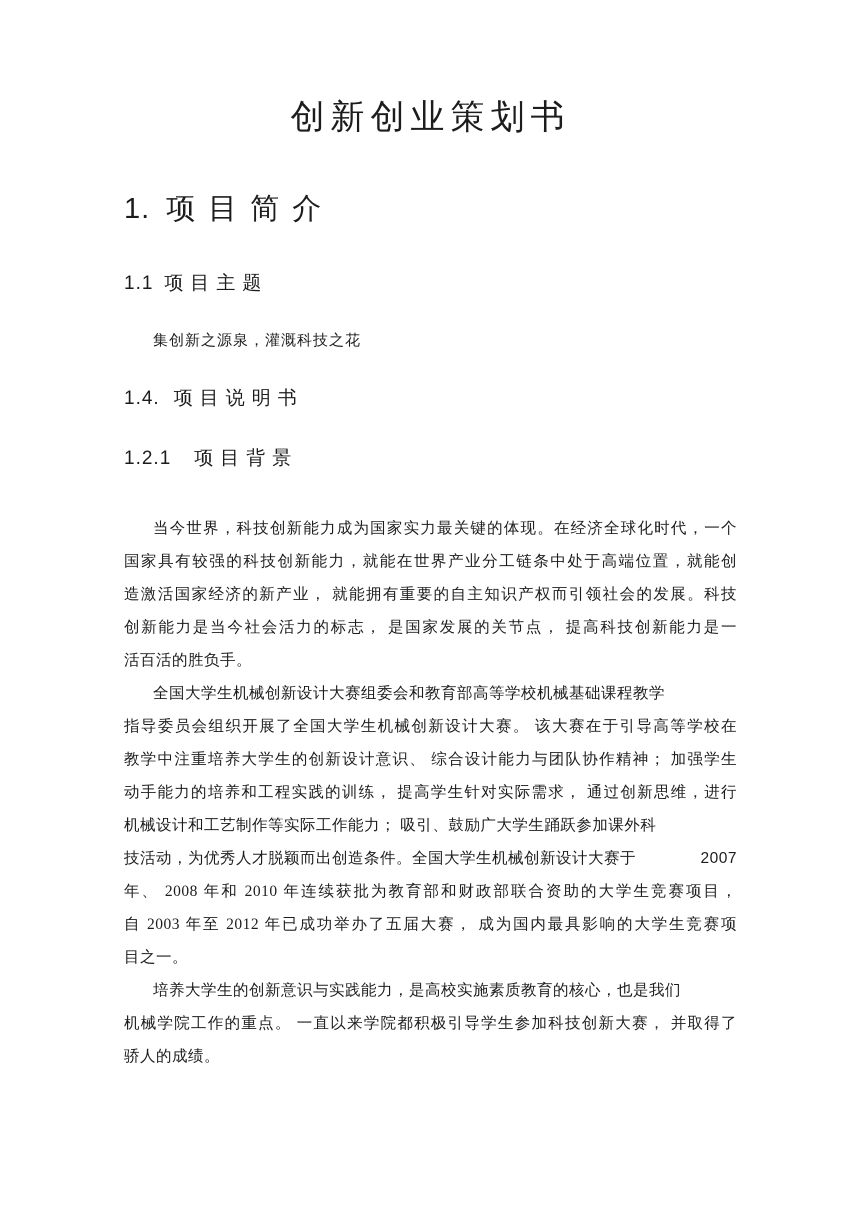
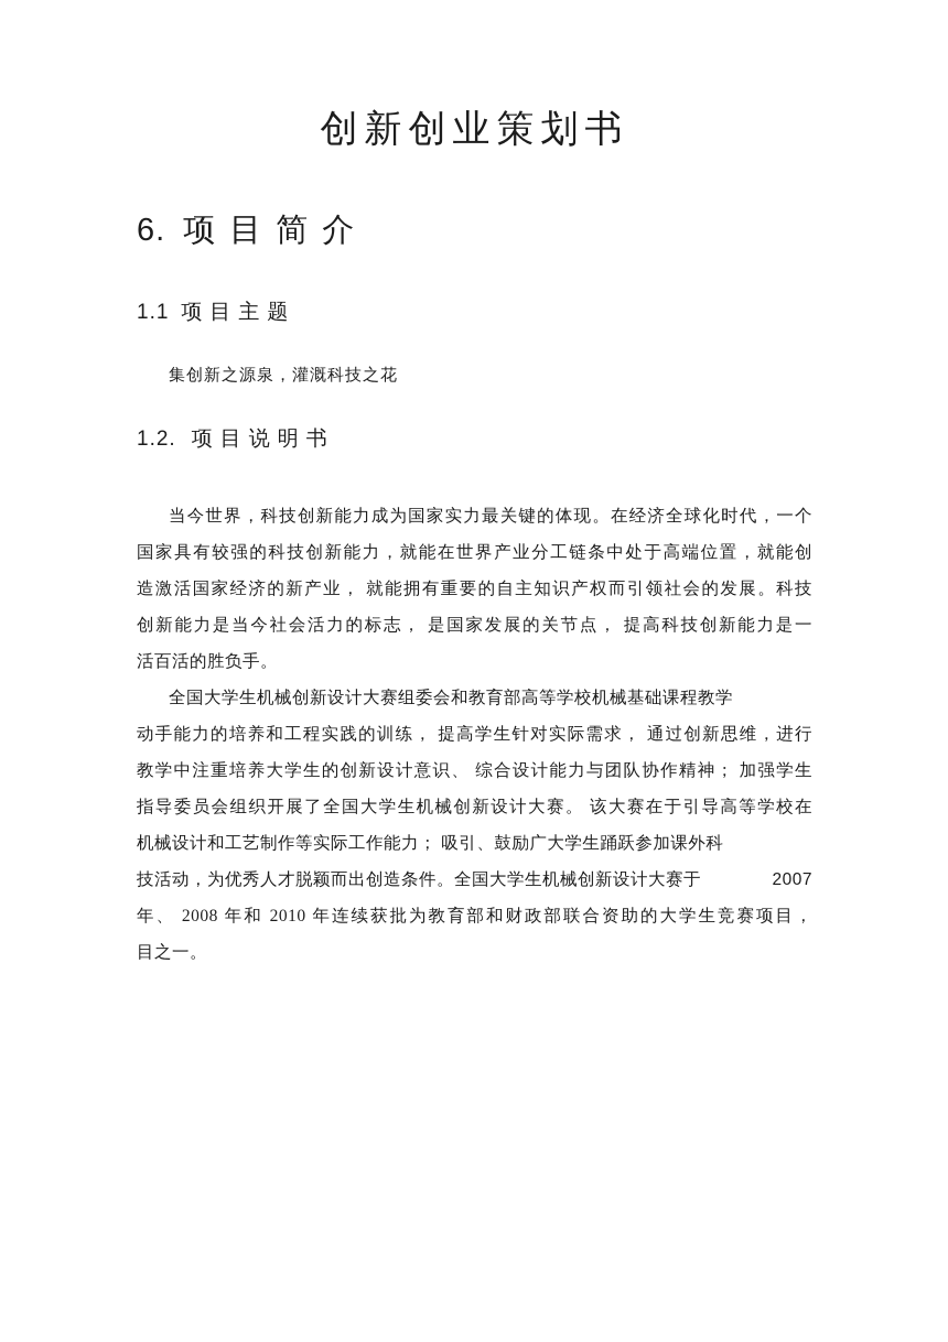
  创新创业策划书
- 1. 项目简介
+ 6. 项目简介
  1.1 项目主题
  集创新之源泉，灌溉科技之花
- 1.4. 项目说明书
+ 1.2. 项目说明书
- 1.2.1 项目背景
  当今世界，科技创新能力成为国家实力最关键的体现。在经济全球化时代，一个
  国家具有较强的科技创新能力，就能在世界产业分工链条中处于高端位置，就能创
  造激活国家经济的新产业， 就能拥有重要的自主知识产权而引领社会的发展。科技
  创新能力是当今社会活力的标志， 是国家发展的关节点， 提高科技创新能力是一
  活百活的胜负手。
  全国大学生机械创新设计大赛组委会和教育部高等学校机械基础课程教学
- 指导委员会组织开展了全国大学生机械创新设计大赛。 该大赛在于引导高等学校在
+ 动手能力的培养和工程实践的训练， 提高学生针对实际需求， 通过创新思维，进行
  教学中注重培养大学生的创新设计意识、 综合设计能力与团队协作精神； 加强学生
- 动手能力的培养和工程实践的训练， 提高学生针对实际需求， 通过创新思维，进行
+ 指导委员会组织开展了全国大学生机械创新设计大赛。 该大赛在于引导高等学校在
  机械设计和工艺制作等实际工作能力； 吸引、鼓励广大学生踊跃参加课外科
  技活动，为优秀人才脱颖而出创造条件。全国大学生机械创新设计大赛于
  2007
  年、 2008 年和 2010 年连续获批为教育部和财政部联合资助的大学生竞赛项目，
- 自 2003 年至 2012 年已成功举办了五届大赛， 成为国内最具影响的大学生竞赛项
  目之一。
- 培养大学生的创新意识与实践能力，是高校实施素质教育的核心，也是我们
- 机械学院工作的重点。 一直以来学院都积极引导学生参加科技创新大赛， 并取得了
- 骄人的成绩。
